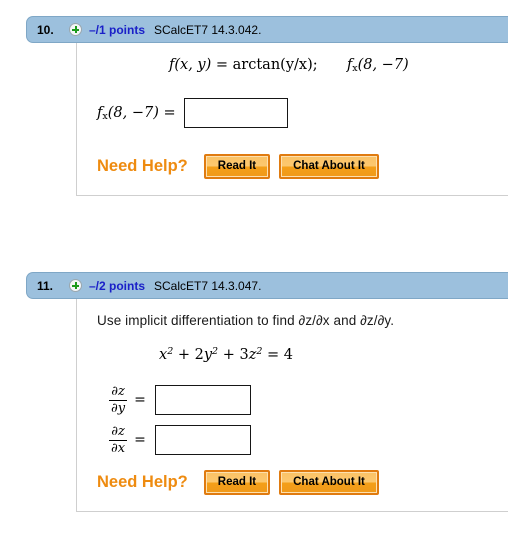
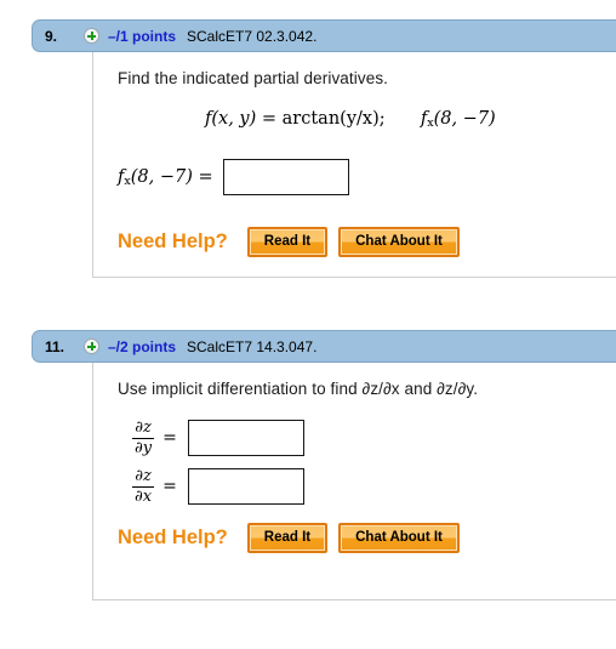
- 10.
+ 9.
  –/1 points
- SCalcET7 14.3.042.
+ SCalcET7 02.3.042.
+ Find the indicated partial derivatives.
  f(x, y) = arctan(y/x); fx(8, −7)
  fx(8, −7) =
  Need Help?
  Read It
  Chat About It
  11.
  –/2 points
  SCalcET7 14.3.047.
  Use implicit differentiation to find ∂z/∂x and ∂z/∂y.
- x2 + 2y2 + 3z2 = 4
  ∂z
  ∂y
  =
  ∂z
  ∂x
  =
  Need Help?
  Read It
  Chat About It
